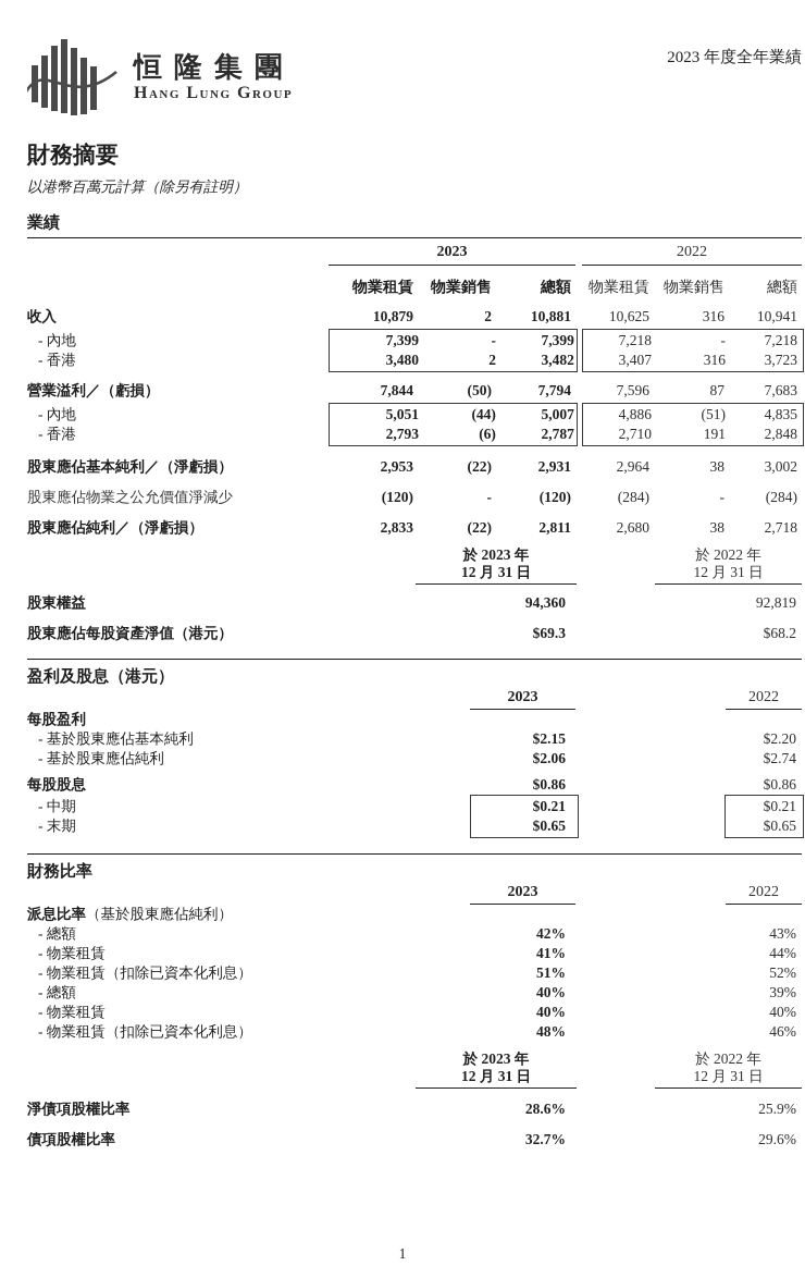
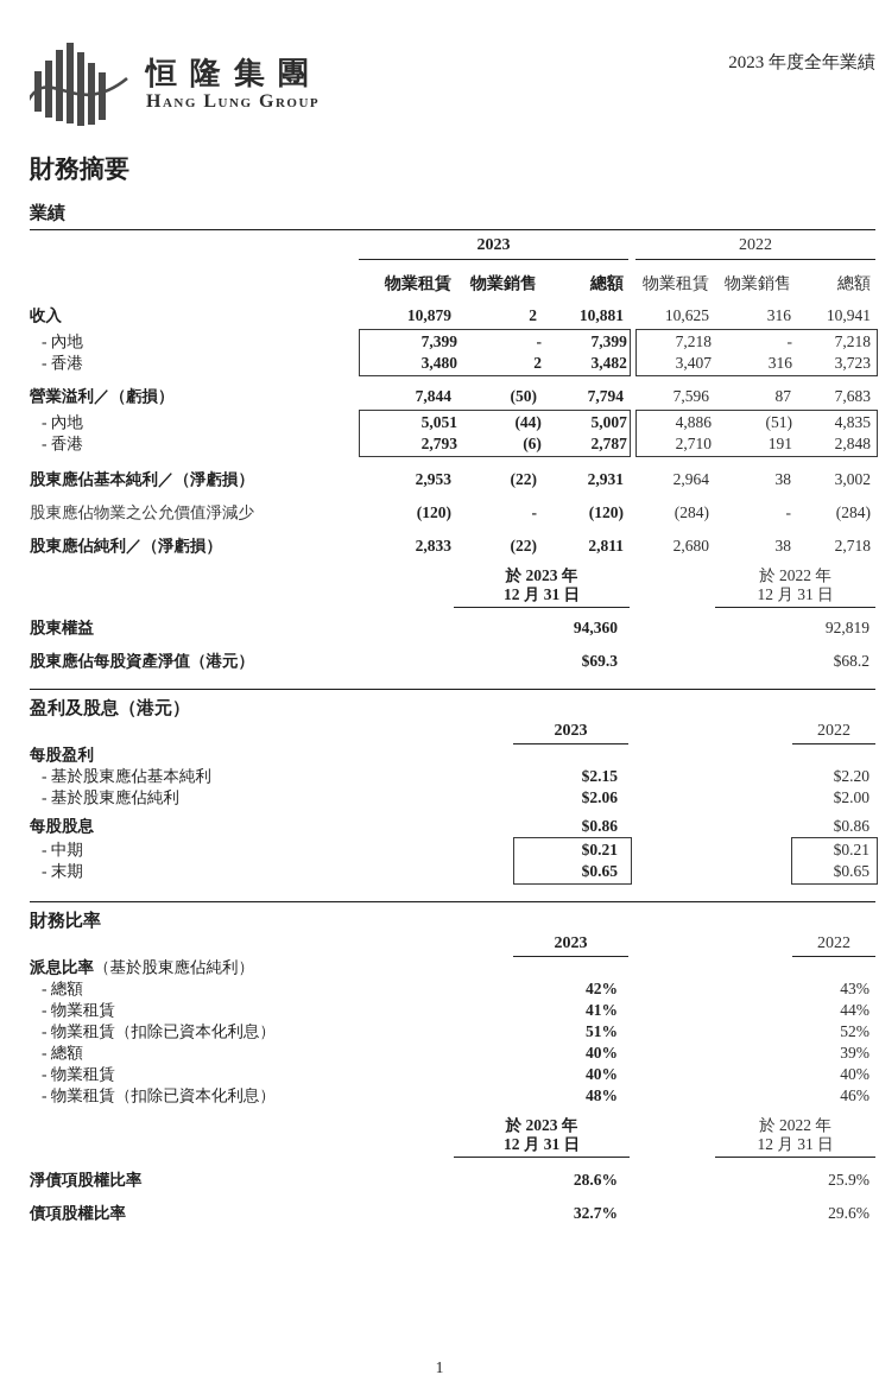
  恒隆集團
  Hang Lung Group
  2023 年度全年業績
  財務摘要
- 以港幣百萬元計算（除另有註明）
  業績
  2023
  2022
  物業租賃
  物業銷售
  總額
  物業租賃
  物業銷售
  總額
  收入
  10,879
  2
  10,881
  10,625
  316
  10,941
  - 內地
  7,399
  -
  7,399
  7,218
  -
  7,218
  - 香港
  3,480
  2
  3,482
  3,407
  316
  3,723
  營業溢利／（虧損）
  7,844
  (50)
  7,794
  7,596
  87
  7,683
  - 內地
  5,051
  (44)
  5,007
  4,886
  (51)
  4,835
  - 香港
  2,793
  (6)
  2,787
  2,710
  191
  2,848
  股東應佔基本純利／（淨虧損）
  2,953
  (22)
  2,931
  2,964
  38
  3,002
  股東應佔物業之公允價值淨減少
  (120)
  -
  (120)
  (284)
  -
  (284)
  股東應佔純利／（淨虧損）
  2,833
  (22)
  2,811
  2,680
  38
  2,718
  於 2023 年
  12 月 31 日
  於 2022 年
  12 月 31 日
  股東權益
  94,360
  92,819
  股東應佔每股資產淨值（港元）
  $69.3
  $68.2
  盈利及股息（港元）
  2023
  2022
  每股盈利
  - 基於股東應佔基本純利
  $2.15
  $2.20
  - 基於股東應佔純利
  $2.06
- $2.74
+ $2.00
  每股股息
  $0.86
  $0.86
  - 中期
  $0.21
  $0.21
  - 末期
  $0.65
  $0.65
  財務比率
  2023
  2022
  派息比率（基於股東應佔純利）
  - 總額
  42%
  43%
  - 物業租賃
  41%
  44%
  - 物業租賃（扣除已資本化利息）
  51%
  52%
  - 總額
  40%
  39%
  - 物業租賃
  40%
  40%
  - 物業租賃（扣除已資本化利息）
  48%
  46%
  於 2023 年
  12 月 31 日
  於 2022 年
  12 月 31 日
  淨債項股權比率
  28.6%
  25.9%
  債項股權比率
  32.7%
  29.6%
  1
